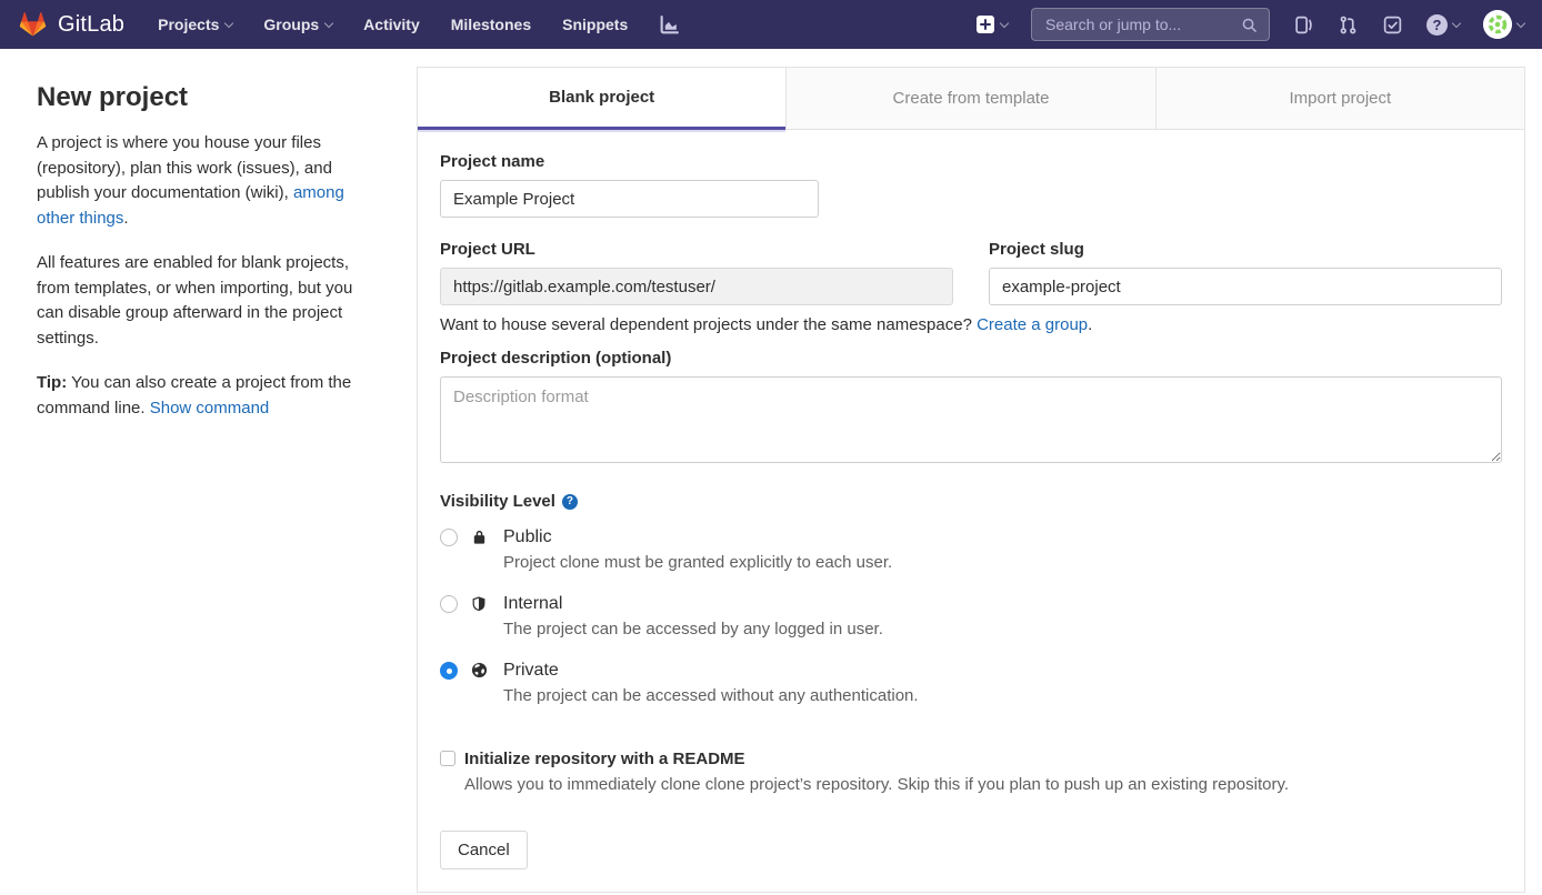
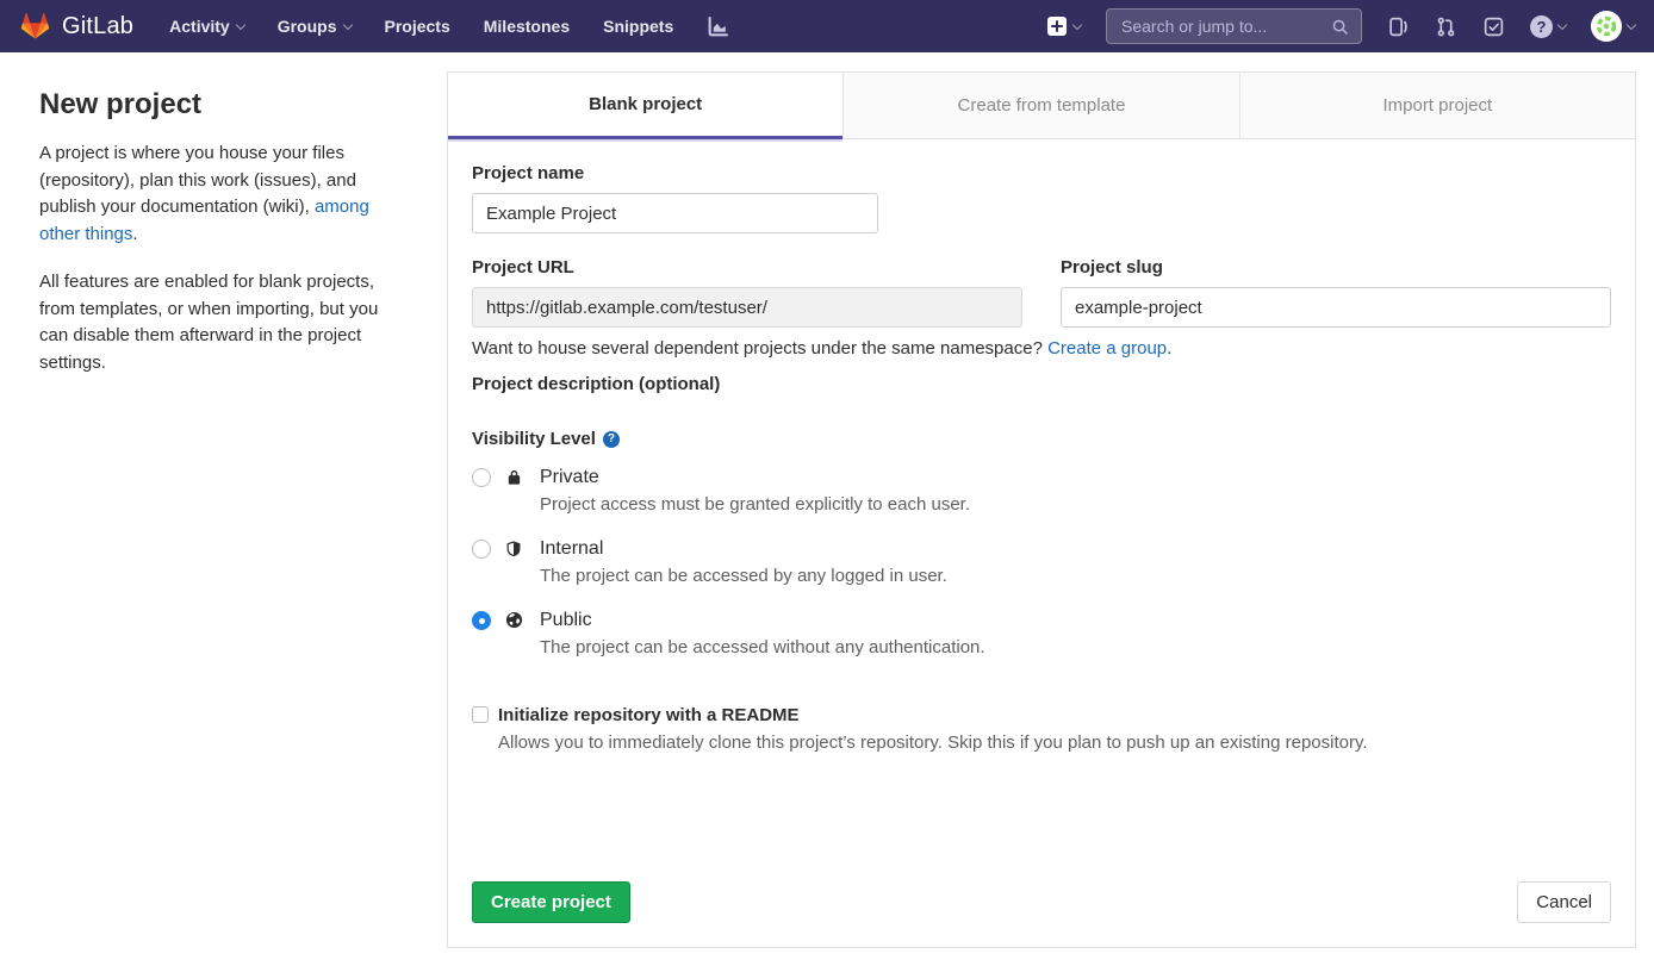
  GitLab
- Projects
+ Activity
  Groups
- Activity
+ Projects
  Milestones
  Snippets
  Search or jump to...
  ?
  New project
  A project is where you house your files (repository), plan this work (issues), and publish your documentation (wiki), among other things.
- All features are enabled for blank projects, from templates, or when importing, but you can disable group afterward in the project settings.
+ All features are enabled for blank projects, from templates, or when importing, but you can disable them afterward in the project settings.
- Tip: You can also create a project from the command line. Show command
  Blank project
  Create from template
  Import project
  Project name
  Example Project
  Project URL
  https://gitlab.example.com/testuser/
  Project slug
  example-project
  Want to house several dependent projects under the same namespace? Create a group.
  Project description (optional)
- Description format
  Visibility Level
  ?
- Public
+ Private
- Project clone must be granted explicitly to each user.
+ Project access must be granted explicitly to each user.
  Internal
  The project can be accessed by any logged in user.
- Private
+ Public
  The project can be accessed without any authentication.
  Initialize repository with a README
- Allows you to immediately clone clone project’s repository. Skip this if you plan to push up an existing repository.
+ Allows you to immediately clone this project’s repository. Skip this if you plan to push up an existing repository.
+ Create project
  Cancel
